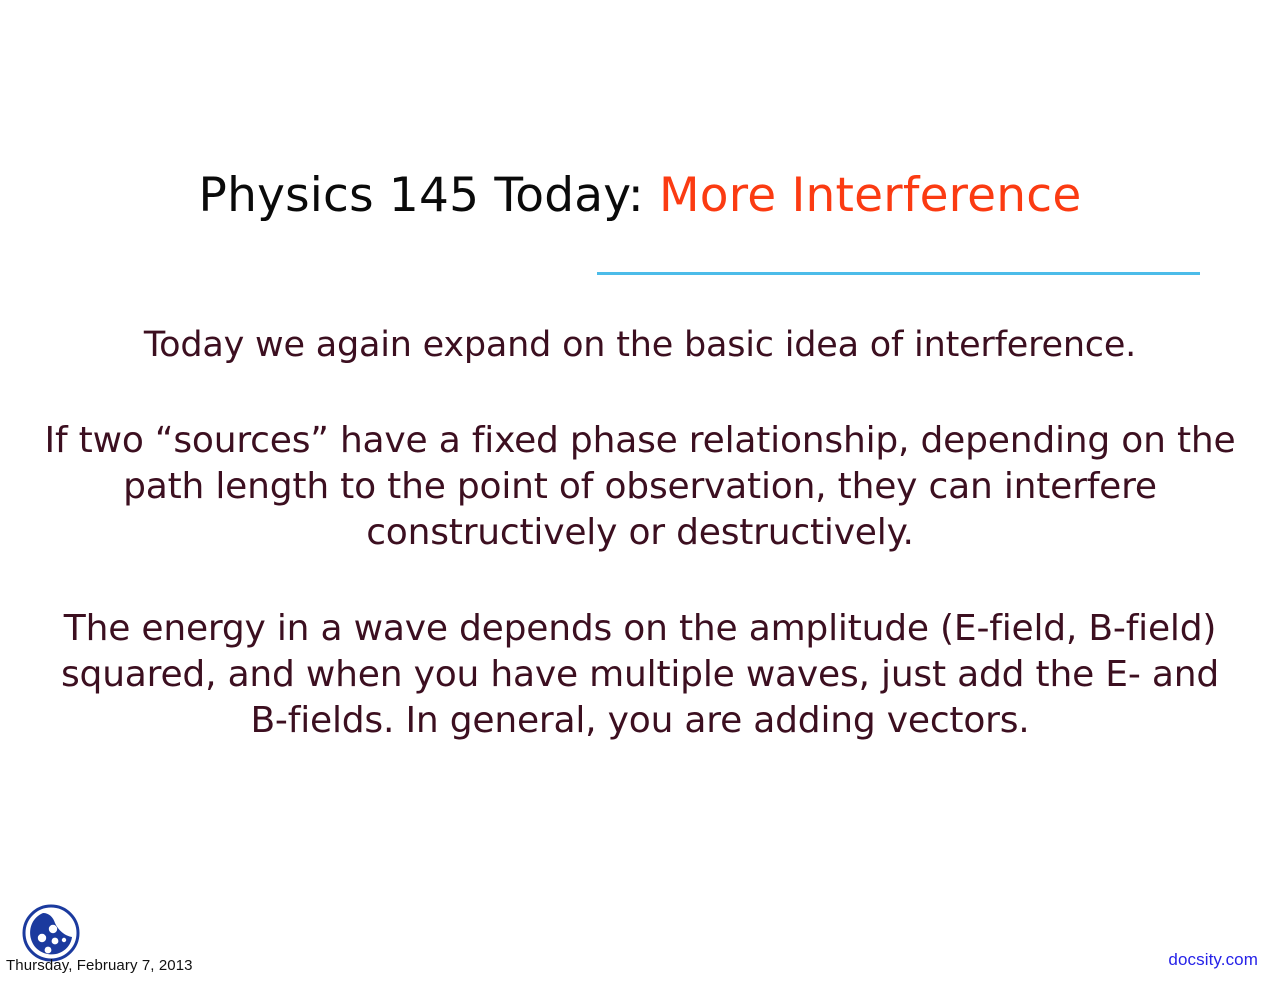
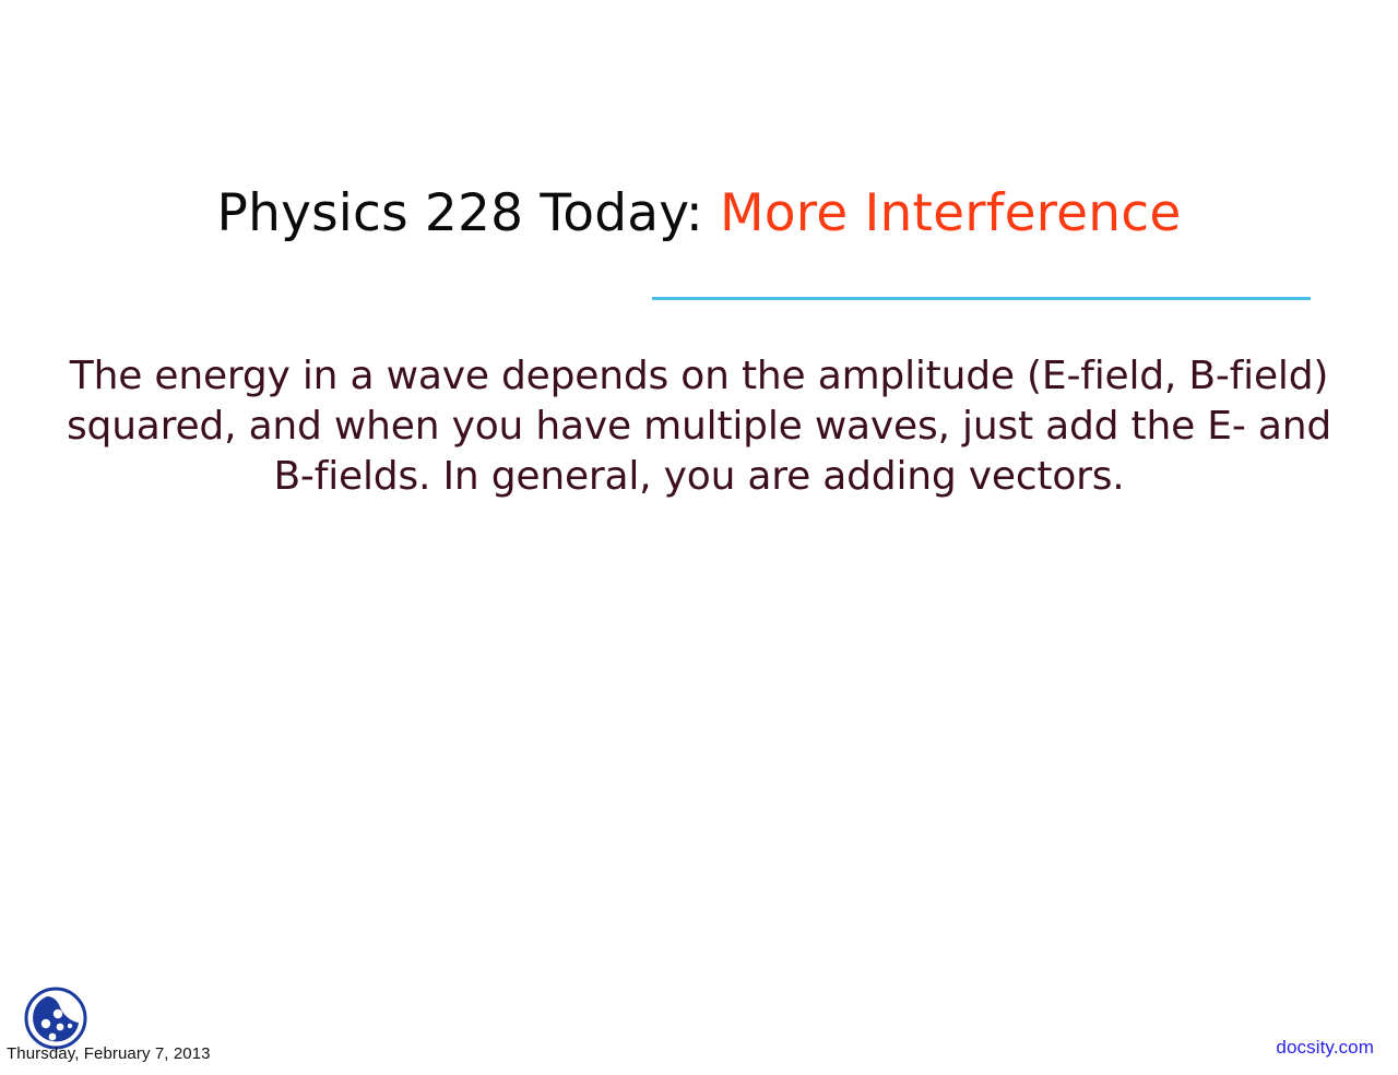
- Physics 145 Today: More Interference
+ Physics 228 Today: More Interference
- Today we again expand on the basic idea of interference.
- If two “sources” have a fixed phase relationship, depending on the path length to the point of observation, they can interfere constructively or destructively.
  The energy in a wave depends on the amplitude (E-field, B-field) squared, and when you have multiple waves, just add the E- and B-fields. In general, you are adding vectors.
  Thursday, February 7, 2013
  docsity.com
